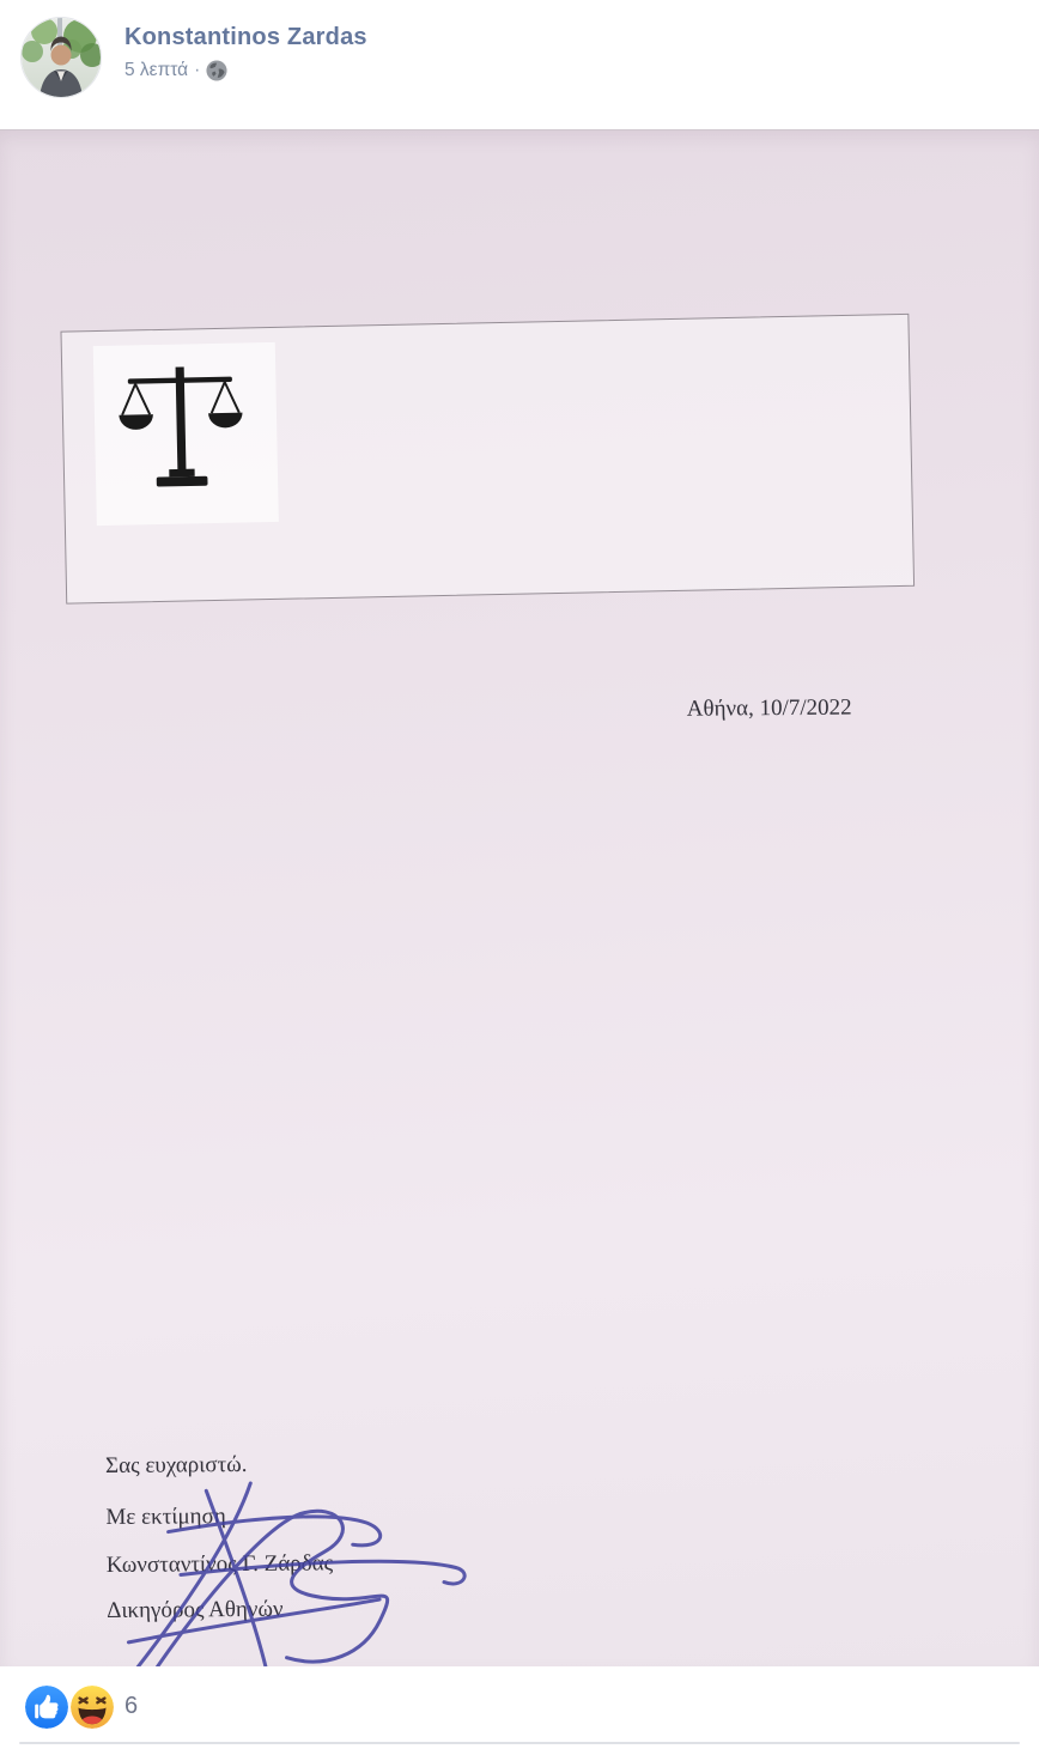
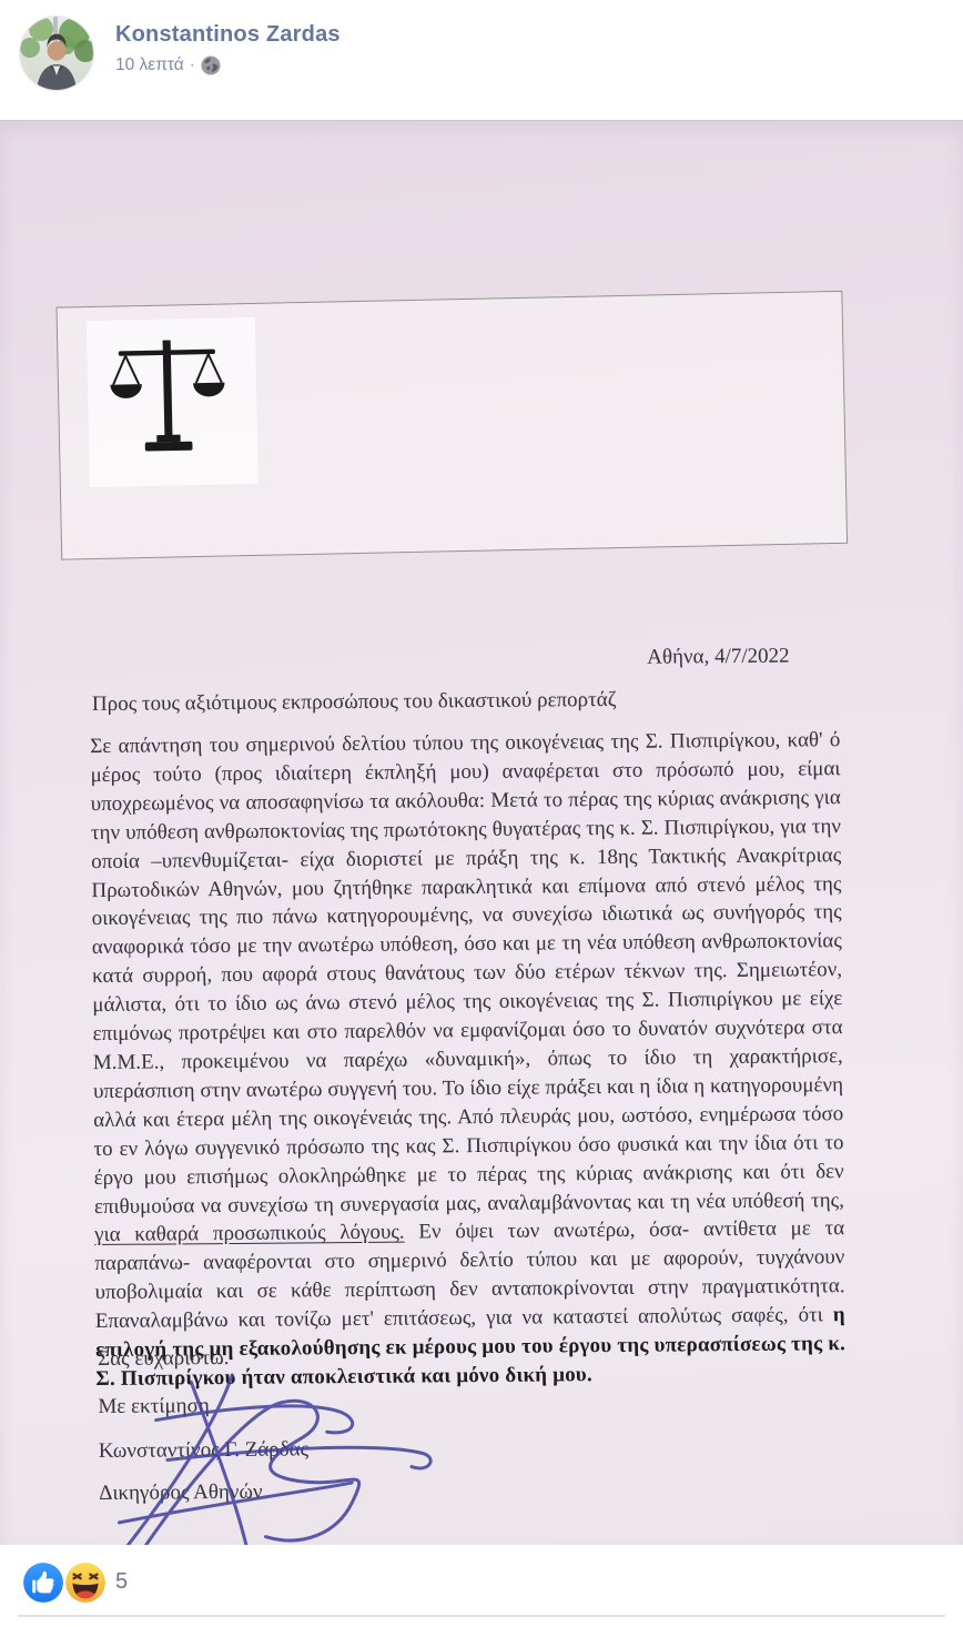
  Konstantinos Zardas
- 5 λεπτά
+ 10 λεπτά
  ·
- Αθήνα, 10/7/2022
+ Αθήνα, 4/7/2022
+ Προς τους αξιότιμους εκπροσώπους του δικαστικού ρεπορτάζ
+ Σε απάντηση του σημερινού δελτίου τύπου της οικογένειας της Σ. Πισπιρίγκου, καθ' ό μέρος τούτο (προς ιδιαίτερη έκπληξή μου) αναφέρεται στο πρόσωπό μου, είμαι υποχρεωμένος να αποσαφηνίσω τα ακόλουθα: Μετά το πέρας της κύριας ανάκρισης για την υπόθεση ανθρωποκτονίας της πρωτότοκης θυγατέρας της κ. Σ. Πισπιρίγκου, για την οποία –υπενθυμίζεται- είχα διοριστεί με πράξη της κ. 18ης Τακτικής Ανακρίτριας Πρωτοδικών Αθηνών, μου ζητήθηκε παρακλητικά και επίμονα από στενό μέλος της οικογένειας της πιο πάνω κατηγορουμένης, να συνεχίσω ιδιωτικά ως συνήγορός της αναφορικά τόσο με την ανωτέρω υπόθεση, όσο και με τη νέα υπόθεση ανθρωποκτονίας κατά συρροή, που αφορά στους θανάτους των δύο ετέρων τέκνων της. Σημειωτέον, μάλιστα, ότι το ίδιο ως άνω στενό μέλος της οικογένειας της Σ. Πισπιρίγκου με είχε επιμόνως προτρέψει και στο παρελθόν να εμφανίζομαι όσο το δυνατόν συχνότερα στα Μ.Μ.Ε., προκειμένου να παρέχω «δυναμική», όπως το ίδιο τη χαρακτήρισε, υπεράσπιση στην ανωτέρω συγγενή του. Το ίδιο είχε πράξει και η ίδια η κατηγορουμένη αλλά και έτερα μέλη της οικογένειάς της. Από πλευράς μου, ωστόσο, ενημέρωσα τόσο το εν λόγω συγγενικό πρόσωπο της κας Σ. Πισπιρίγκου όσο φυσικά και την ίδια ότι το έργο μου επισήμως ολοκληρώθηκε με το πέρας της κύριας ανάκρισης και ότι δεν επιθυμούσα να συνεχίσω τη συνεργασία μας, αναλαμβάνοντας και τη νέα υπόθεσή της, για καθαρά προσωπικούς λόγους. Εν όψει των ανωτέρω, όσα- αντίθετα με τα παραπάνω- αναφέρονται στο σημερινό δελτίο τύπου και με αφορούν, τυγχάνουν υποβολιμαία και σε κάθε περίπτωση δεν ανταποκρίνονται στην πραγματικότητα. Επαναλαμβάνω και τονίζω μετ' επιτάσεως, για να καταστεί απολύτως σαφές, ότι η επιλογή της μη εξακολούθησης εκ μέρους μου του έργου της υπερασπίσεως της κ. Σ. Πισπιρίγκου ήταν αποκλειστικά και μόνο δική μου.
  Σας ευχαριστώ.
  Με εκτίμηση
  Κωνσταντίνος Γ. Ζάρδας
  Δικηγόρος Αθηνών
- 6
+ 5
